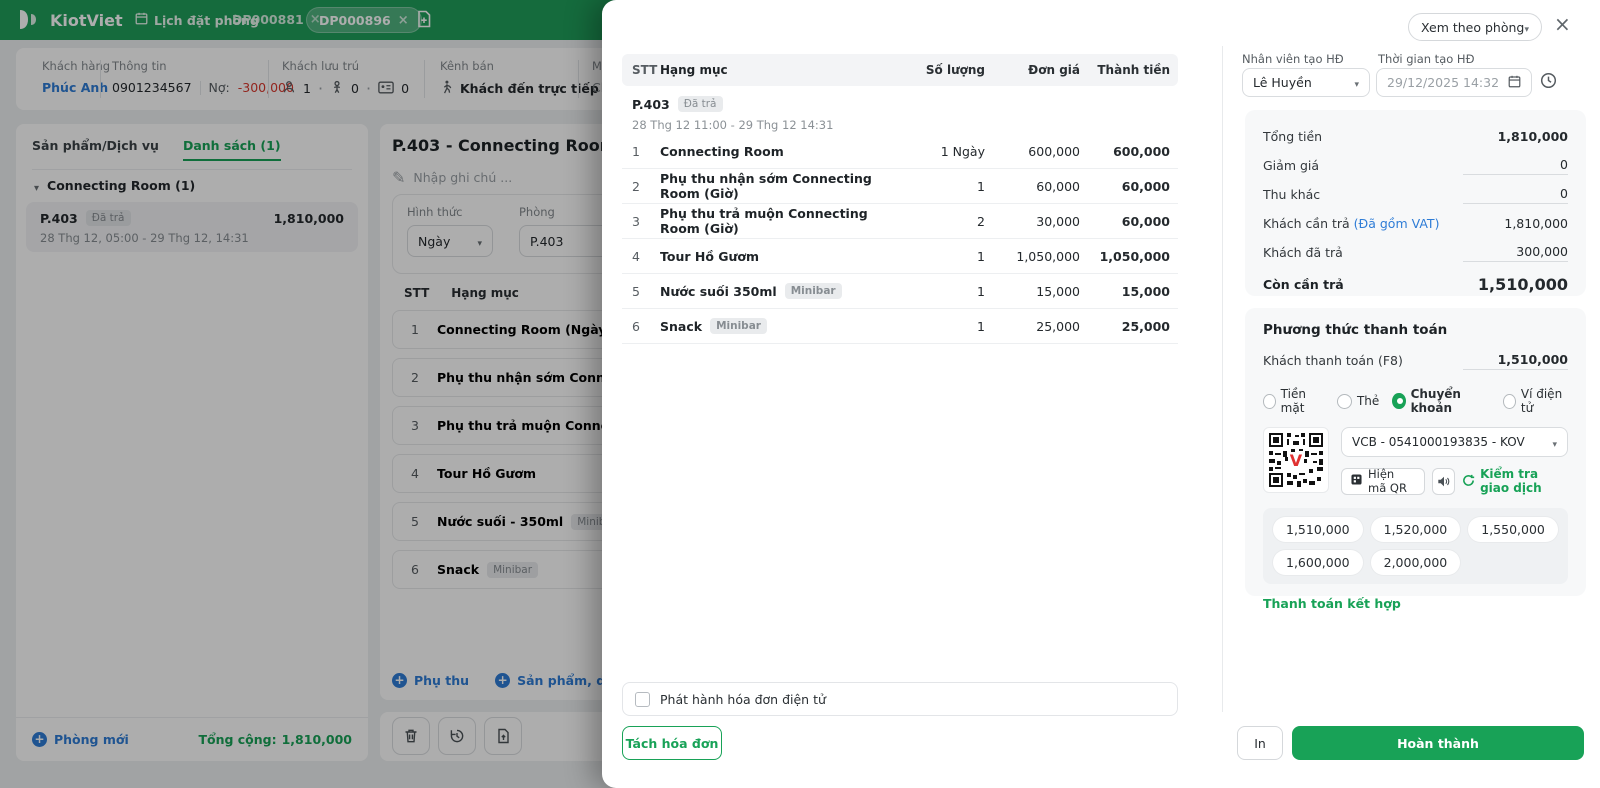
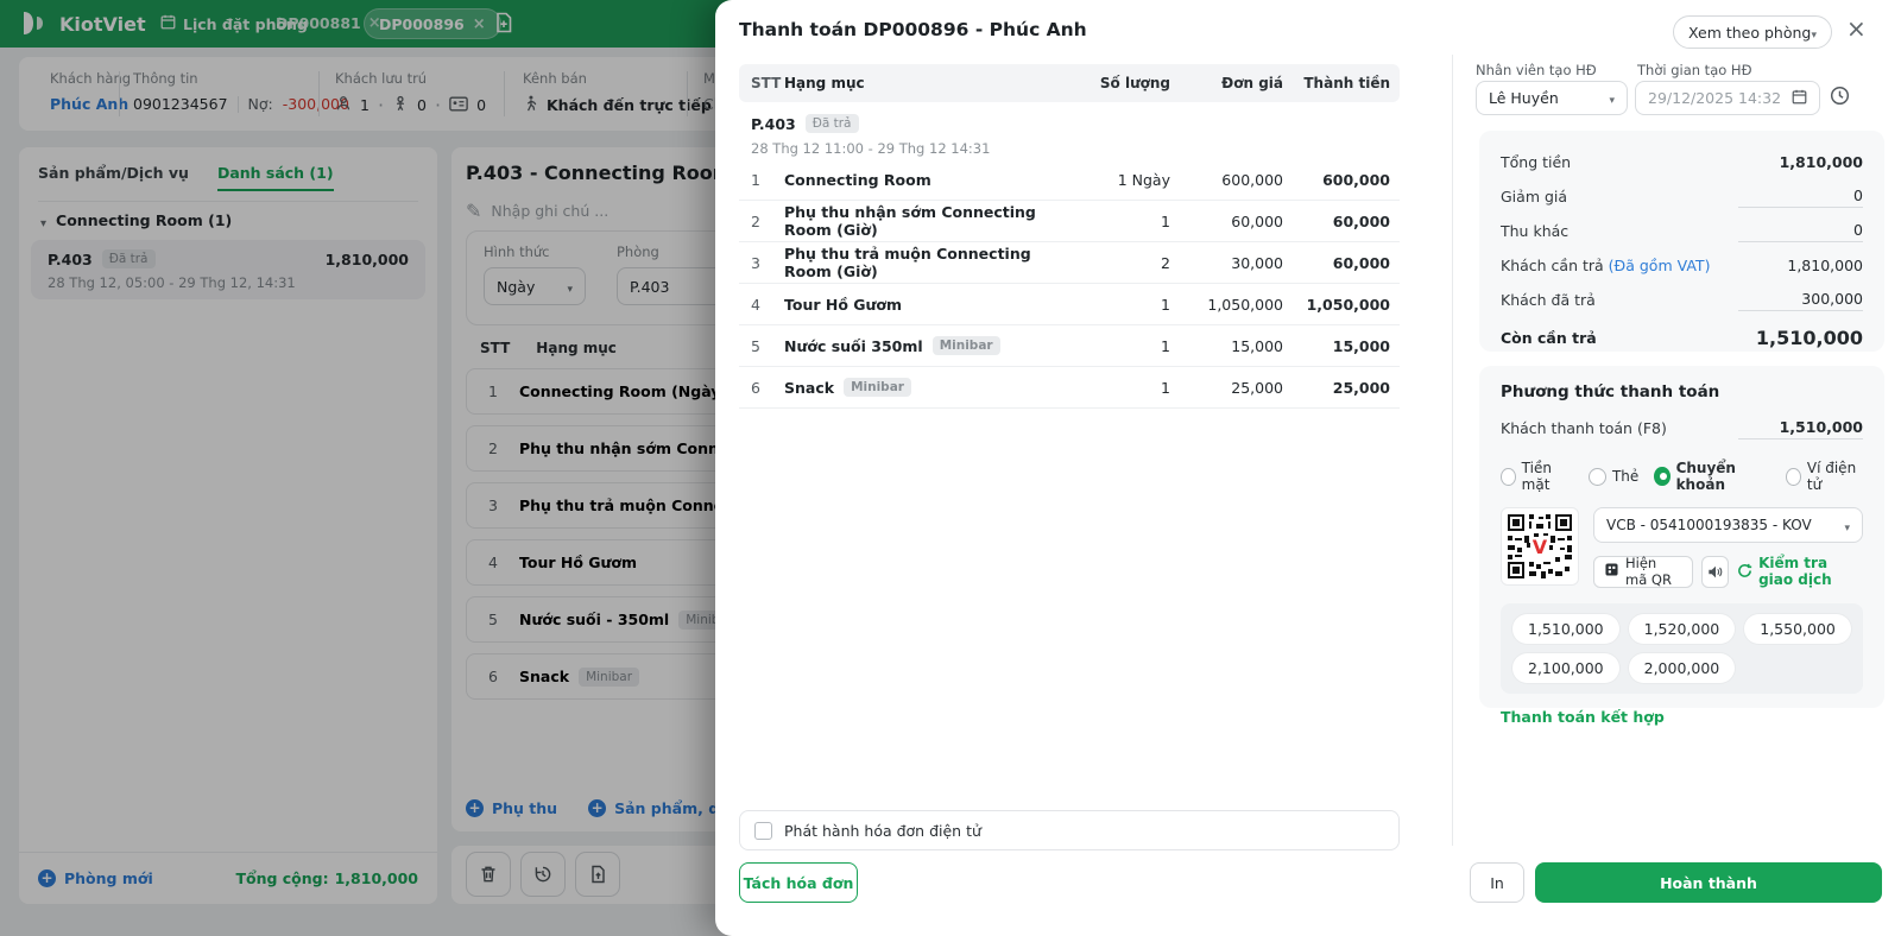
  KiotViet
  Lịch đặt phòng
  DP000881
  DP000896
  Khách hàg
  Phúc Anh
  Thông tin
  0901234567
  Nợ:
  -300000
  Khách lưu trú
  1
  0
  0
  Kênh bán
  Khách đến trực tiếp
  Sản phẩm/Dịch vụ
  Danh sách (1)
  Connecting Room (1)
  P.403
  Đã trả
  1,810,000
  28 Thg 12, 05:00 - 29 Thg 12, 14:31
  Phòng mới
  Tổng cộng:
  1,810,000
  P.403 - Connecting Roo
  Nhập ghi chú ...
  Hình thức
  Ngày
  Phòng
  P.403
  STT
  Hạng mục
  1
  Connecting Room (Ngà
  2
  3
  4
  Tour Hồ Gươm
  5
  Nước suối - 350ml
  6
  Snack
  Minibar
  Phụ thu
+ Thanh toán DP000896 - Phúc Anh
  Xem theo phòng
  ×
  STT
  Hạng mục
  Số lượng
  Đơn giá
  Thành tiền
  P.403
  Đã trả
  28 Thg 12 11:00 - 29 Thg 12 14:31
  1
  Connecting Room
  1 Ngày
  600,000
  600,000
  2
  Phụ thu nhận sớm Connecting Room (Giờ)
  1
  60,000
  60,000
  3
  Phụ thu trả muộn Connecting Room (Giờ)
  2
  30,000
  60,000
  4
  Tour Hồ Gươm
  1
  1,050,000
  1,050,000
  5
  Nước suối 350ml
  Minibar
  1
  15,000
  15,000
  6
  Snack
  Minibar
  1
  25,000
  25,000
  Phát hành hóa đơn điện tử
  Tách hóa đơn
  Nhân viên tạo HĐ
  Lê Huyền
  Thời gian tạo HĐ
  29/12/2025 14:32
  Tổng tiền
  1,810,000
  Giảm giá
  0
  Thu khác
  0
  Khách cần trả (Đã gồm VAT)
  1,810,000
  Khách đã trả
  300,000
  Còn cần trả
  1,510,000
  Phương thức thanh toán
  Khách thanh toán (F8)
  1,510,000
  Tiền mặt
  Thẻ
  Chuyển khoản
  Ví điện tử
  V
  VCB - 0541000193835 - KOV
  Hiện mã QR
  Kiểm tra giao dịch
  1,510,000
  1,520,000
  1,550,000
- 1,600,000
+ 2,100,000
  2,000,000
  Thanh toán kết hợp
  In
  Hoàn thành
